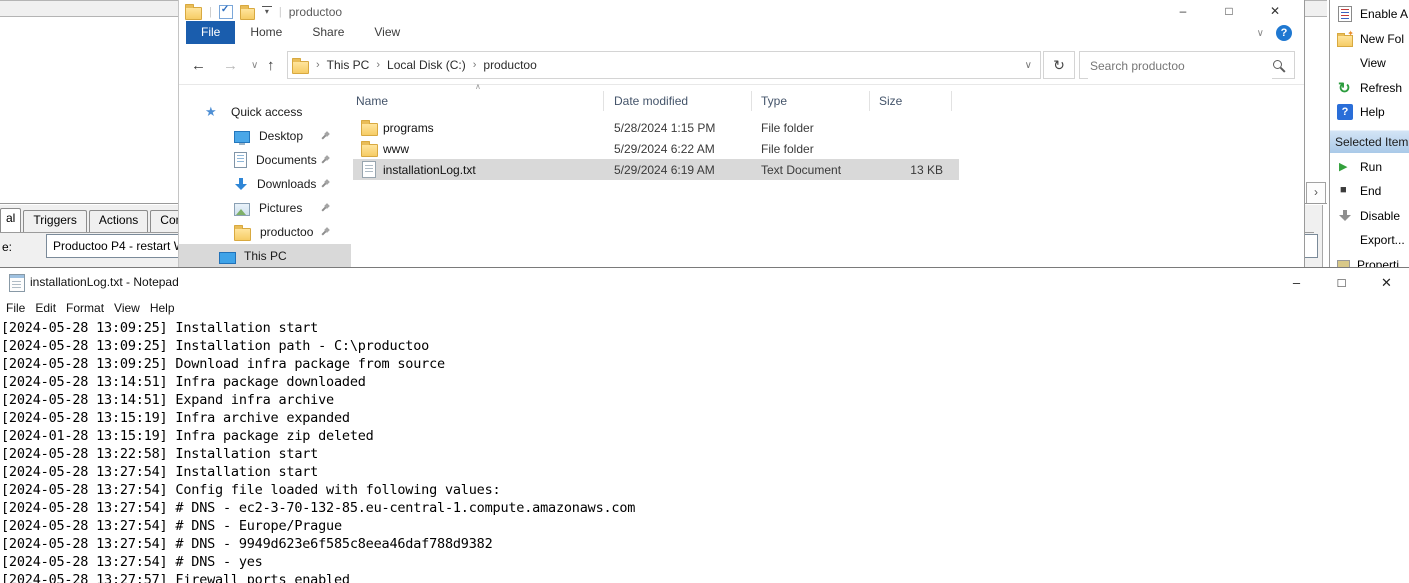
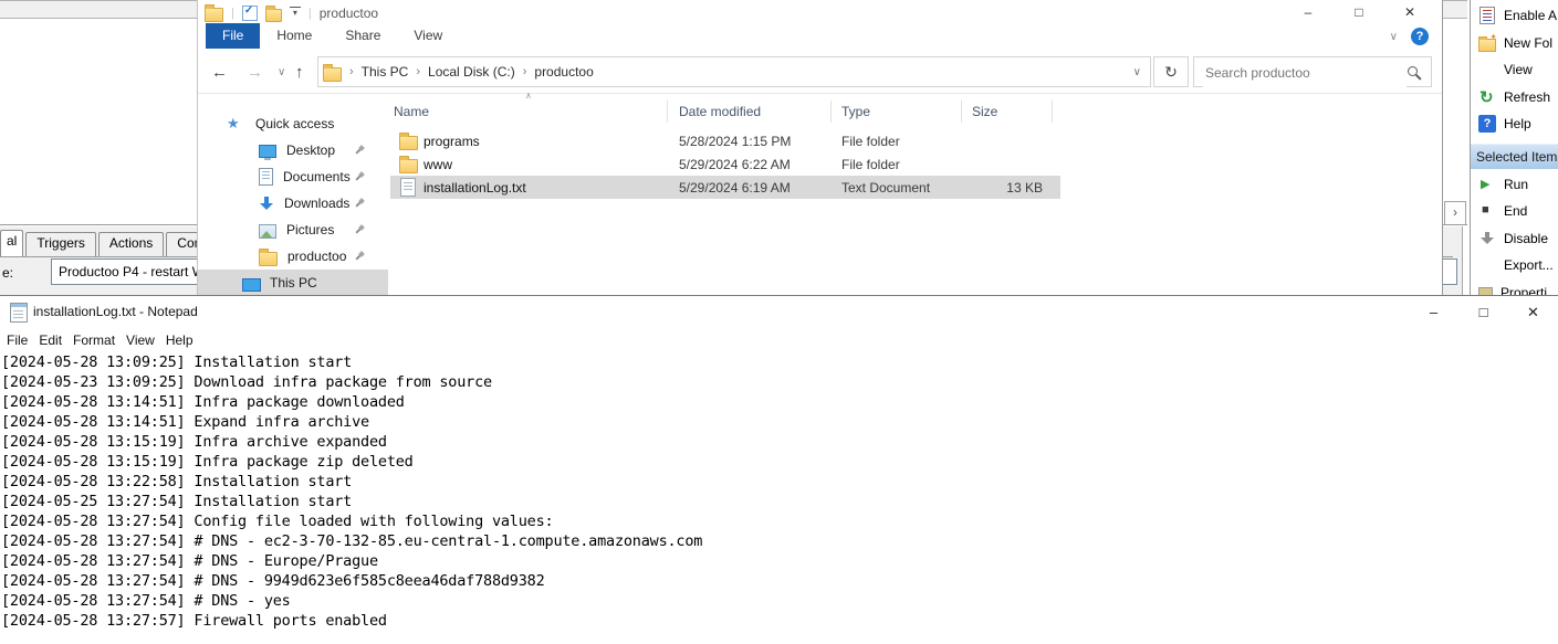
  ›
  al
  Triggers
  Actions
  e:
  Productoo P4 - restart
  Enable A
  New Fol
  View
  Refresh
  Help
  Selected Item
  Run
  End
  Disable
  Export...
  Properti
  |
  ▾
  |
  productoo
  –
  □
  ✕
  File
  Home
  Share
  View
  ∨
  ?
  ←
  →
  ∨
  ↑
  ›
  This PC
  ›
  Local Disk (C:)
  ›
  productoo
  ∨
  ↻
  Search productoo
  ★
  Quick access
  Desktop
  Documents
  Downloads
  Pictures
  productoo
  This PC
  Name
  Date modified
  Type
  Size
  ∧
  programs
  5/28/2024 1:15 PM
  File folder
  www
  5/29/2024 6:22 AM
  File folder
  installationLog.txt
  5/29/2024 6:19 AM
  Text Document
  13 KB
  installationLog.txt - Notepad
  –
  □
  ✕
  File
  Edit
  Format
  View
  Help
  [2024-05-28 13:09:25] Installation start
- [2024-05-28 13:09:25] Installation path - C:\productoo
- [2024-05-28 13:09:25] Download infra package from source
+ [2024-05-23 13:09:25] Download infra package from source
  [2024-05-28 13:14:51] Infra package downloaded
  [2024-05-28 13:14:51] Expand infra archive
  [2024-05-28 13:15:19] Infra archive expanded
- [2024-01-28 13:15:19] Infra package zip deleted
+ [2024-05-28 13:15:19] Infra package zip deleted
  [2024-05-28 13:22:58] Installation start
- [2024-05-28 13:27:54] Installation start
+ [2024-05-25 13:27:54] Installation start
  [2024-05-28 13:27:54] Config file loaded with following values:
  [2024-05-28 13:27:54] # DNS - ec2-3-70-132-85.eu-central-1.compute.amazonaws.com
  [2024-05-28 13:27:54] # DNS - Europe/Prague
  [2024-05-28 13:27:54] # DNS - 9949d623e6f585c8eea46daf788d9382
  [2024-05-28 13:27:54] # DNS - yes
  [2024-05-28 13:27:57] Firewall ports enabled
